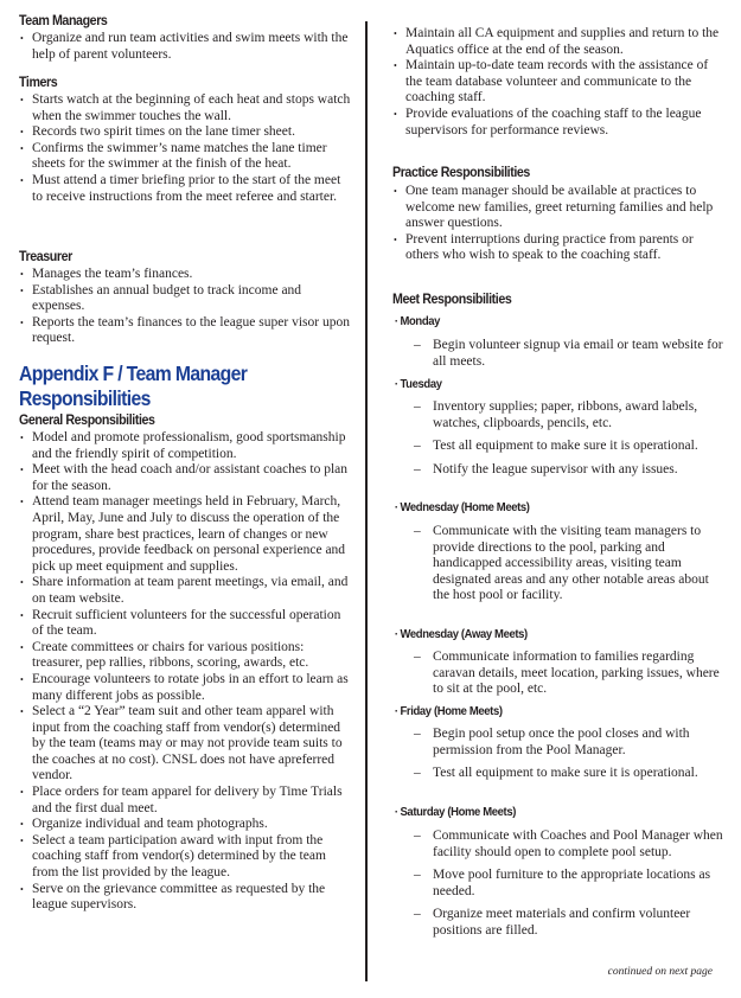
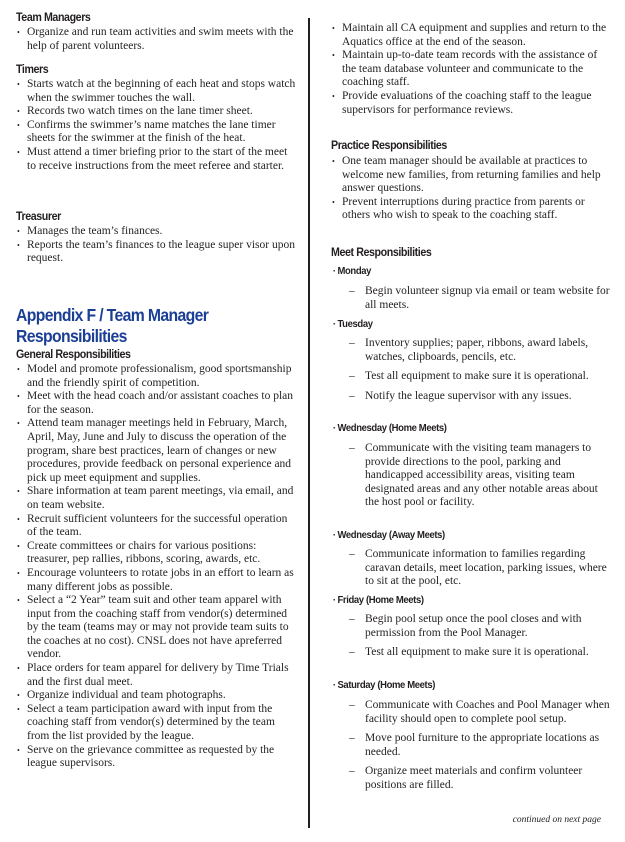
  Team Managers
  Organize and run team activities and swim meets with the help of parent volunteers.
  Timers
  Starts watch at the beginning of each heat and stops watch when the swimmer touches the wall.
- Records two spirit times on the lane timer sheet.
+ Records two watch times on the lane timer sheet.
  Confirms the swimmer’s name matches the lane timer sheets for the swimmer at the finish of the heat.
  Must attend a timer briefing prior to the start of the meet to receive instructions from the meet referee and starter.
  Treasurer
  Manages the team’s finances.
- Establishes an annual budget to track income and expenses.
  Reports the team’s finances to the league super visor upon request.
  Appendix F / Team Manager
  Responsibilities
  General Responsibilities
  Model and promote professionalism, good sportsmanship and the friendly spirit of competition.
  Meet with the head coach and/or assistant coaches to plan for the season.
  Attend team manager meetings held in February, March, April, May, June and July to discuss the operation of the program, share best practices, learn of changes or new procedures, provide feedback on personal experience and pick up meet equipment and supplies.
  Share information at team parent meetings, via email, and on team website.
  Recruit sufficient volunteers for the successful operation of the team.
  Create committees or chairs for various positions: treasurer, pep rallies, ribbons, scoring, awards, etc.
  Encourage volunteers to rotate jobs in an effort to learn as many different jobs as possible.
  Select a “2 Year” team suit and other team apparel with input from the coaching staff from vendor(s) determined by the team (teams may or may not provide team suits to the coaches at no cost). CNSL does not have apreferred vendor.
  Place orders for team apparel for delivery by Time Trials and the first dual meet.
  Organize individual and team photographs.
  Select a team participation award with input from the coaching staff from vendor(s) determined by the team from the list provided by the league.
  Serve on the grievance committee as requested by the league supervisors.
  Maintain all CA equipment and supplies and return to the Aquatics office at the end of the season.
  Maintain up-to-date team records with the assistance of the team database volunteer and communicate to the coaching staff.
  Provide evaluations of the coaching staff to the league supervisors for performance reviews.
  Practice Responsibilities
- One team manager should be available at practices to welcome new families, greet returning families and help answer questions.
+ One team manager should be available at practices to welcome new families, from returning families and help answer questions.
  Prevent interruptions during practice from parents or others who wish to speak to the coaching staff.
  Meet Responsibilities
  Monday
  Begin volunteer signup via email or team website for all meets.
  Tuesday
  Inventory supplies; paper, ribbons, award labels, watches, clipboards, pencils, etc.
  Test all equipment to make sure it is operational.
  Notify the league supervisor with any issues.
  Wednesday (Home Meets)
  Communicate with the visiting team managers to provide directions to the pool, parking and handicapped accessibility areas, visiting team designated areas and any other notable areas about the host pool or facility.
  Wednesday (Away Meets)
  Communicate information to families regarding caravan details, meet location, parking issues, where to sit at the pool, etc.
  Friday (Home Meets)
  Begin pool setup once the pool closes and with permission from the Pool Manager.
  Test all equipment to make sure it is operational.
  Saturday (Home Meets)
  Communicate with Coaches and Pool Manager when facility should open to complete pool setup.
  Move pool furniture to the appropriate locations as needed.
  Organize meet materials and confirm volunteer positions are filled.
  continued on next page
